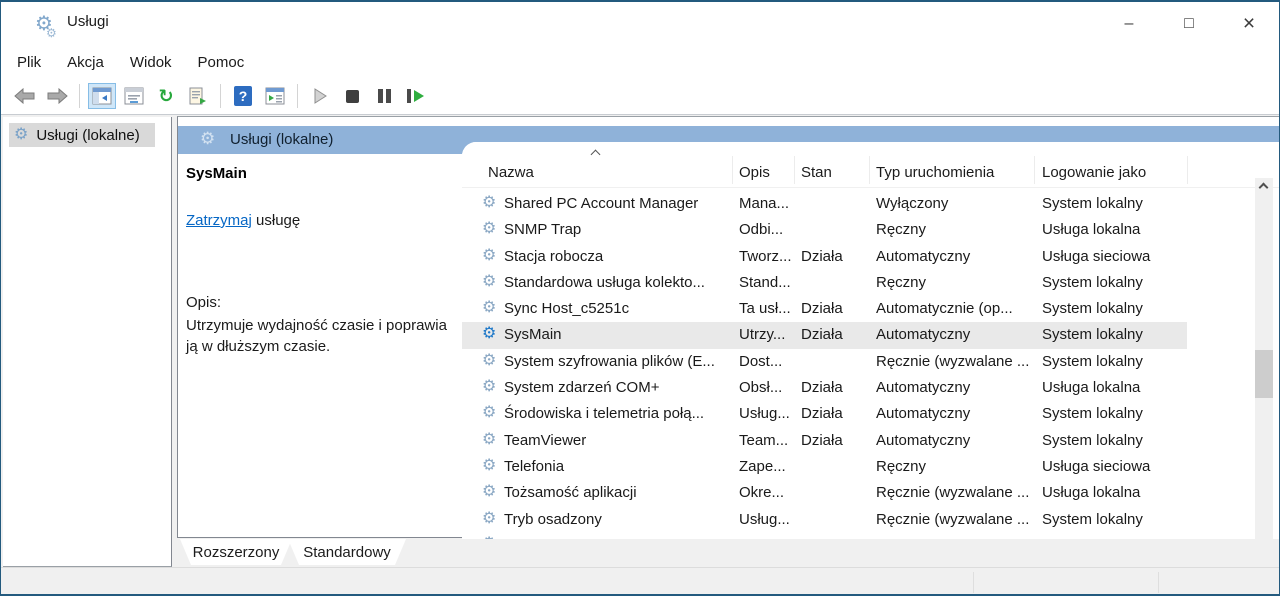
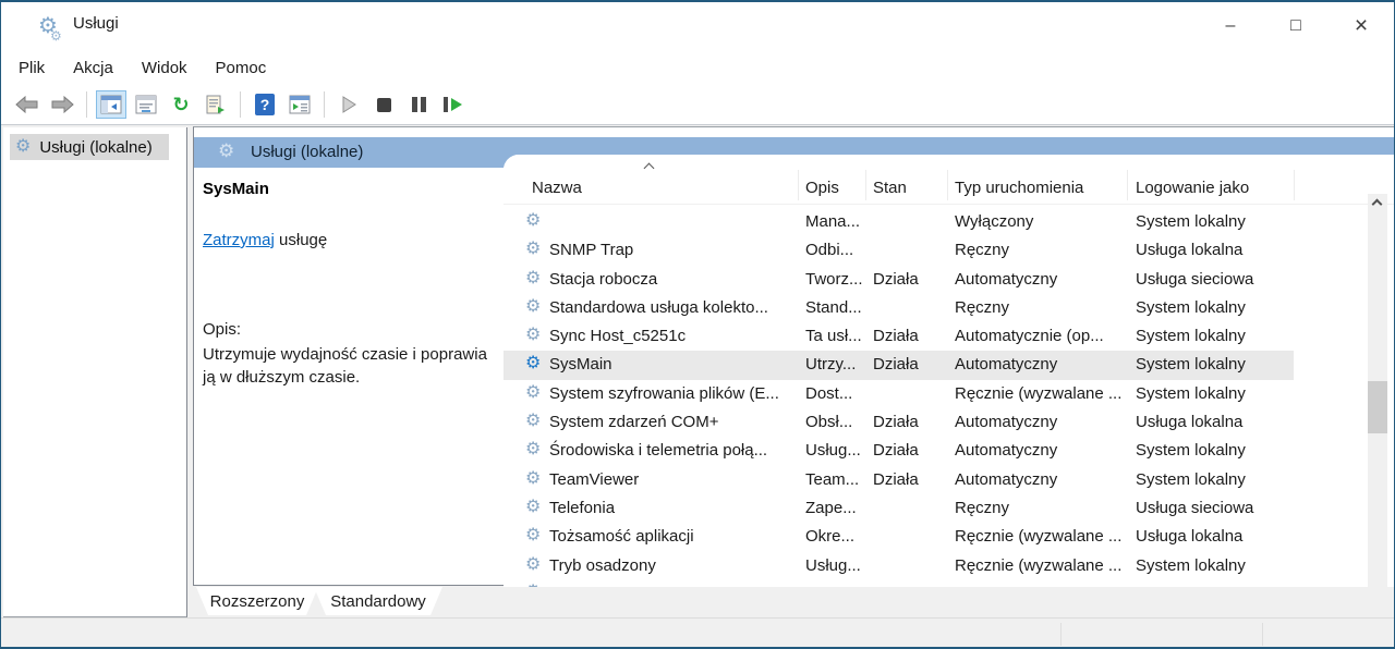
  ⚙
  ⚙
  Usługi
  –
  □
  ×
  Plik
  Akcja
  Widok
  Pomoc
  ↻
  ?
  ⚙
  Usługi (lokalne)
  ⚙
  Usługi (lokalne)
  SysMain
  Zatrzymaj usługę
  Opis:
  Utrzymuje wydajność czasie i poprawia ją w dłuższym czasie.
  Nazwa
  Opis
  Stan
  Typ uruchomienia
  Logowanie jako
  ⚙
- Shared PC Account Manager
  Mana...
  Wyłączony
  System lokalny
  ⚙
  SNMP Trap
  Odbi...
  Ręczny
  Usługa lokalna
  ⚙
  Stacja robocza
  Tworz...
  Działa
  Automatyczny
  Usługa sieciowa
  ⚙
  Standardowa usługa kolekto...
  Stand...
  Ręczny
  System lokalny
  ⚙
  Sync Host_c5251c
  Ta usł...
  Działa
  Automatycznie (op...
  System lokalny
  ⚙
  SysMain
  Utrzy...
  Działa
  Automatyczny
  System lokalny
  ⚙
  System szyfrowania plików (E...
  Dost...
  Ręcznie (wyzwalane ...
  System lokalny
  ⚙
  System zdarzeń COM+
  Obsł...
  Działa
  Automatyczny
  Usługa lokalna
  ⚙
  Środowiska i telemetria połą...
  Usług...
  Działa
  Automatyczny
  System lokalny
  ⚙
  TeamViewer
  Team...
  Działa
  Automatyczny
  System lokalny
  ⚙
  Telefonia
  Zape...
  Ręczny
  Usługa sieciowa
  ⚙
  Tożsamość aplikacji
  Okre...
  Ręcznie (wyzwalane ...
  Usługa lokalna
  ⚙
  Tryb osadzony
  Usług...
  Ręcznie (wyzwalane ...
  System lokalny
  Rozszerzony
  Standardowy
